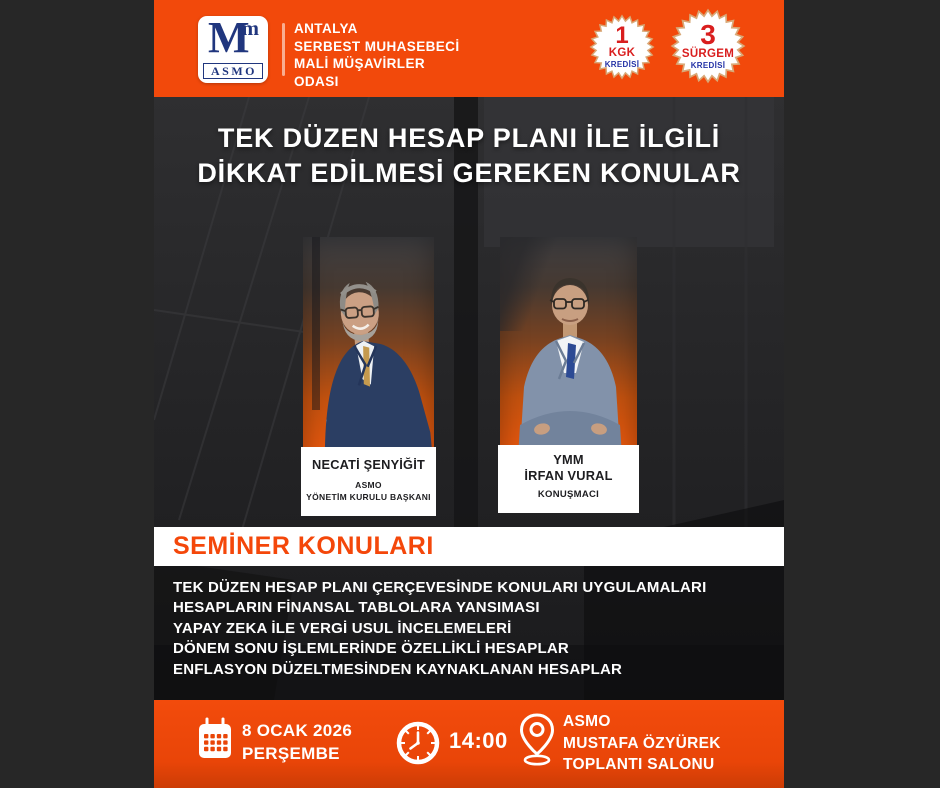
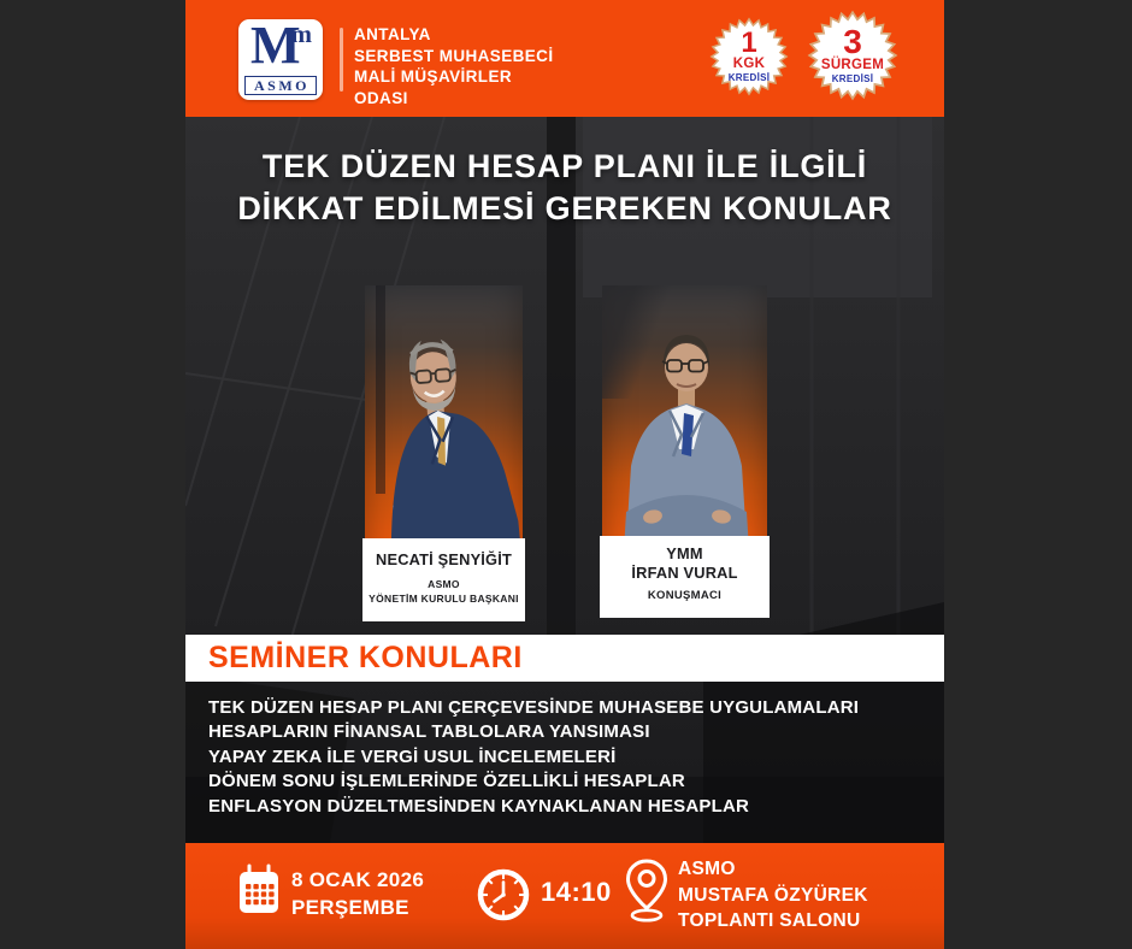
  M
  m
  ASMO
  ANTALYA
  SERBEST MUHASEBECİ
  MALİ MÜŞAVİRLER
  ODASI
  1
  KGK
  KREDİSİ
  3
  SÜRGEM
  KREDİSİ
  TEK DÜZEN HESAP PLANI İLE İLGİLİ
  DİKKAT EDİLMESİ GEREKEN KONULAR
  NECATİ ŞENYİĞİT
  ASMO
  YÖNETİM KURULU BAŞKANI
  YMM
  İRFAN VURAL
  KONUŞMACI
  SEMİNER KONULARI
- TEK DÜZEN HESAP PLANI ÇERÇEVESİNDE KONULARI UYGULAMALARI
+ TEK DÜZEN HESAP PLANI ÇERÇEVESİNDE MUHASEBE UYGULAMALARI
  HESAPLARIN FİNANSAL TABLOLARA YANSIMASI
  YAPAY ZEKA İLE VERGİ USUL İNCELEMELERİ
  DÖNEM SONU İŞLEMLERİNDE ÖZELLİKLİ HESAPLAR
  ENFLASYON DÜZELTMESİNDEN KAYNAKLANAN HESAPLAR
  8 OCAK 2026
  PERŞEMBE
- 14:00
+ 14:10
  ASMO
  MUSTAFA ÖZYÜREK
  TOPLANTI SALONU
